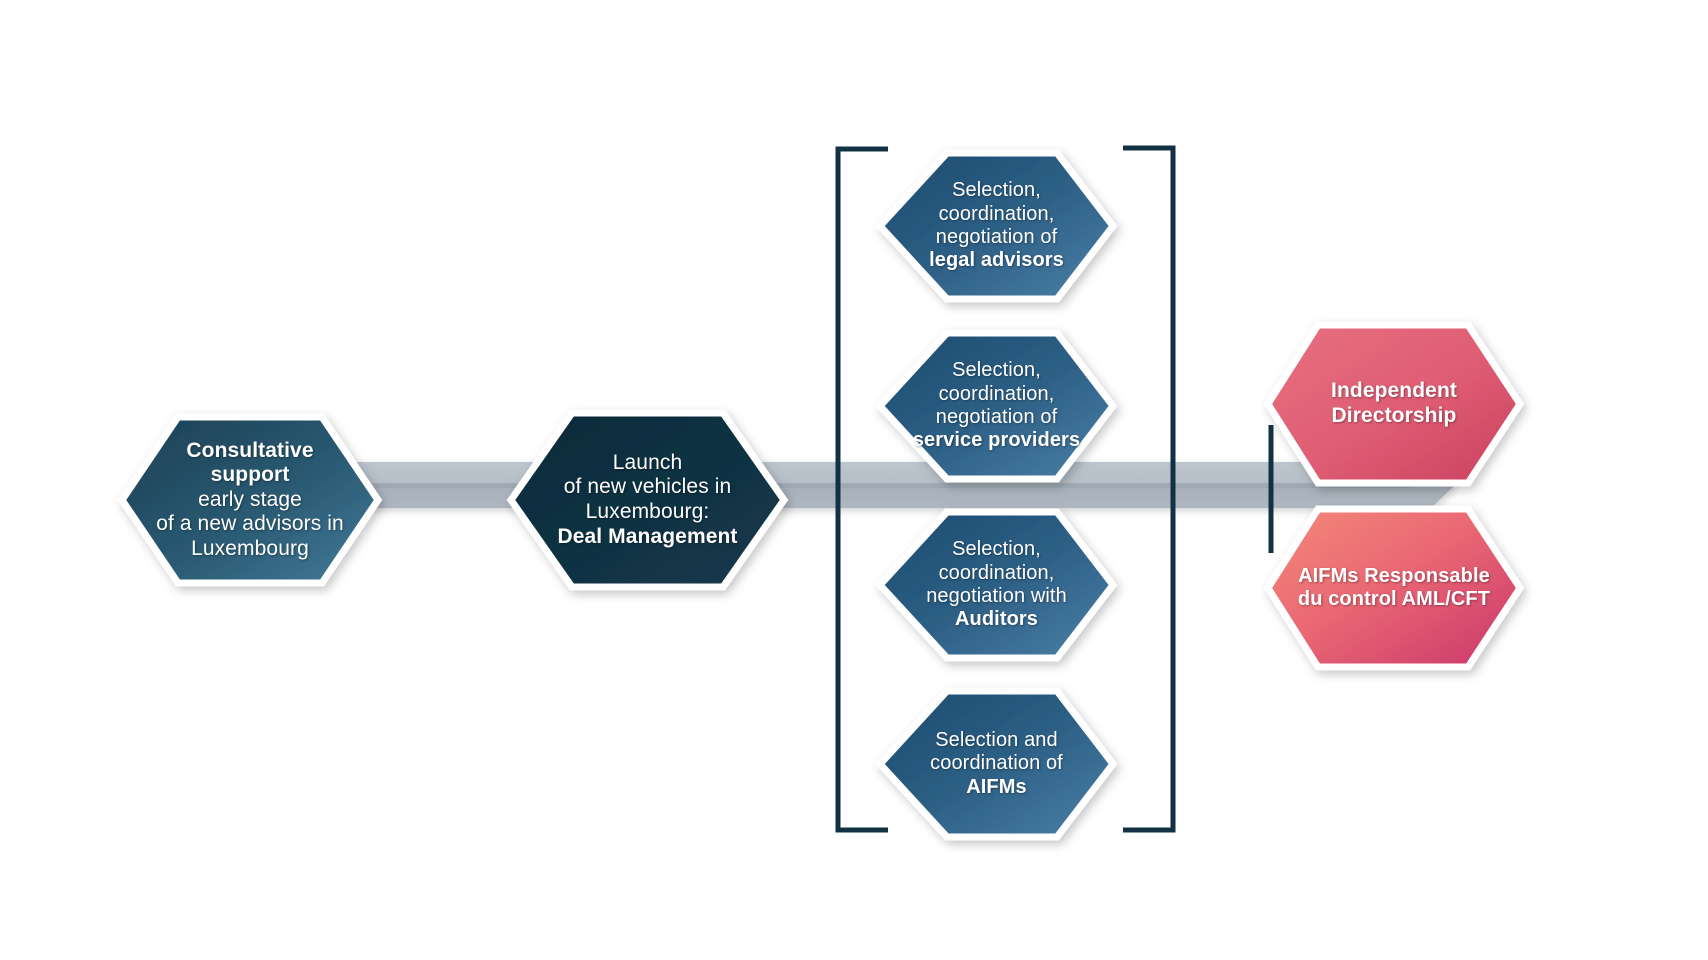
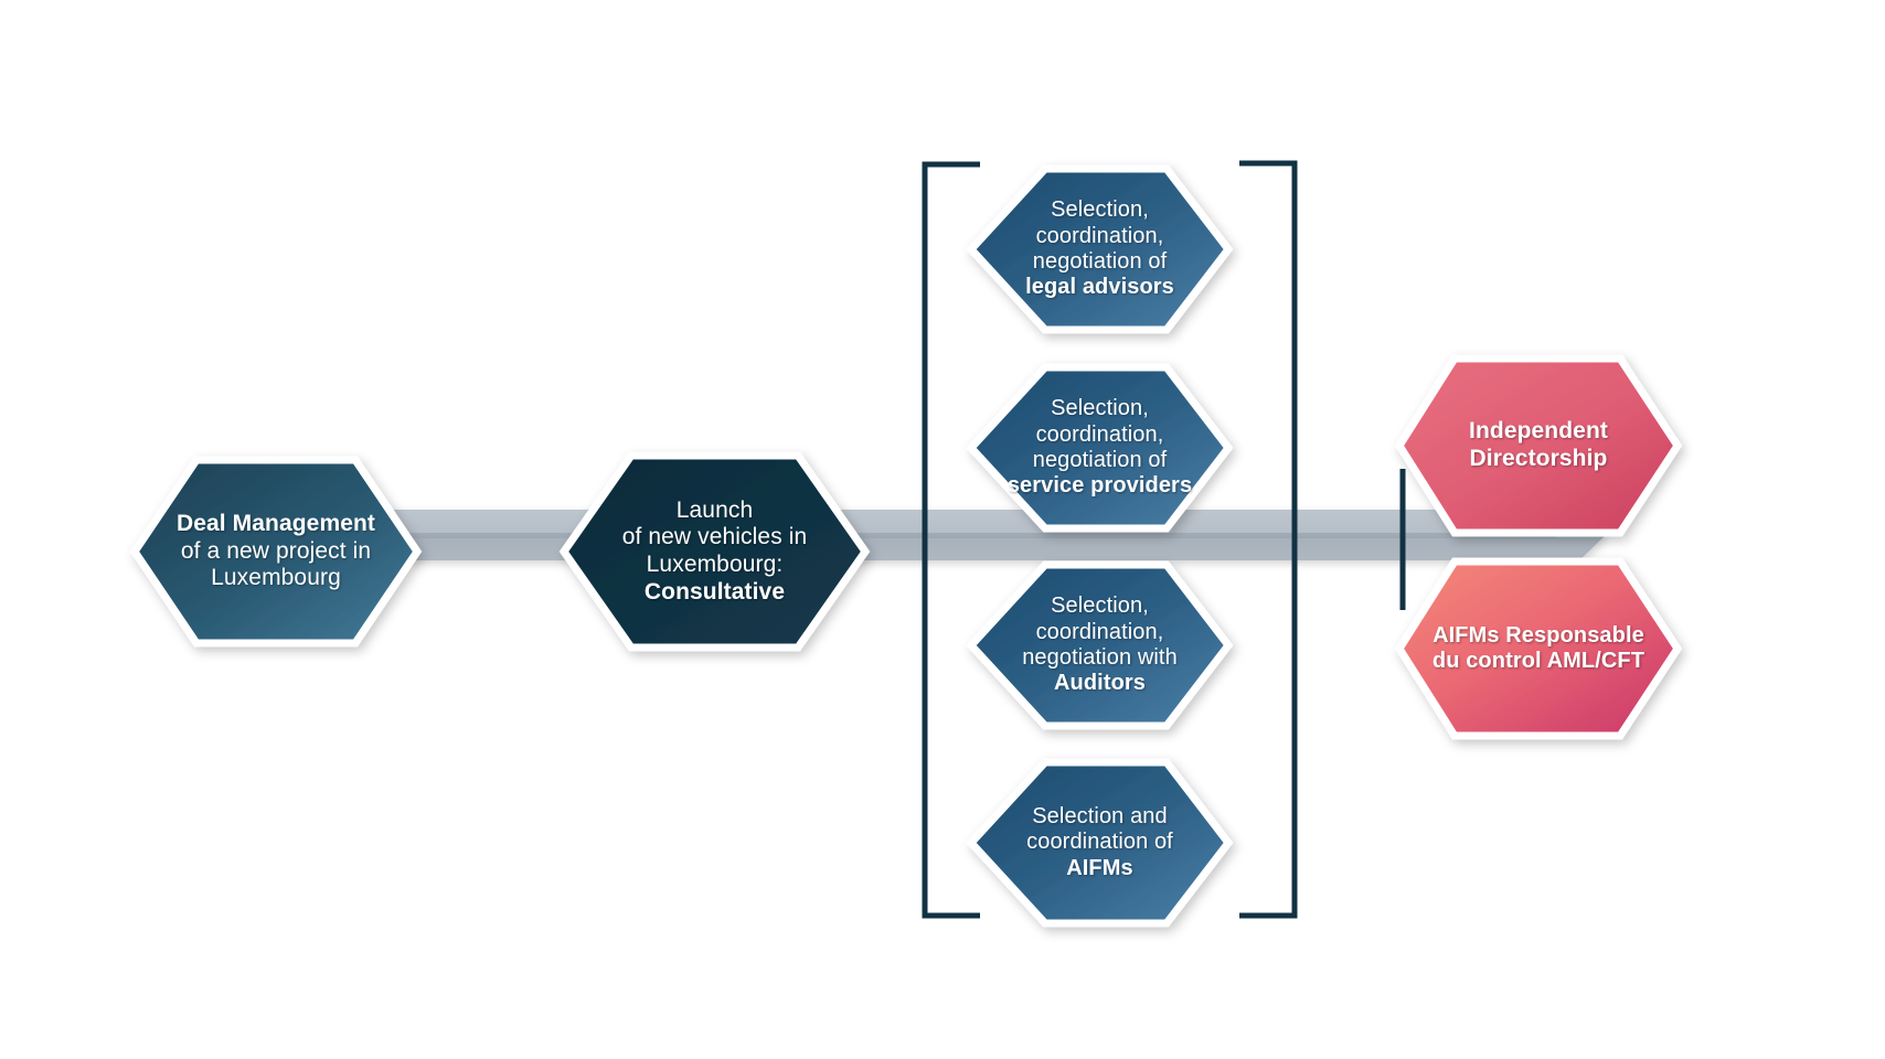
- Consultative
+ Deal Management
- support
- early stage
- of a new advisors in
+ of a new project in
  Luxembourg
  Launch
  of new vehicles in
  Luxembourg:
- Deal Management
+ Consultative
  Selection,
  coordination,
  negotiation of
  legal advisors
  Selection,
  coordination,
  negotiation of
  service providers
  Selection,
  coordination,
  negotiation with
  Auditors
  Selection and
  coordination of
  AIFMs
  Independent
  Directorship
  AIFMs Responsable
  du control AML/CFT
